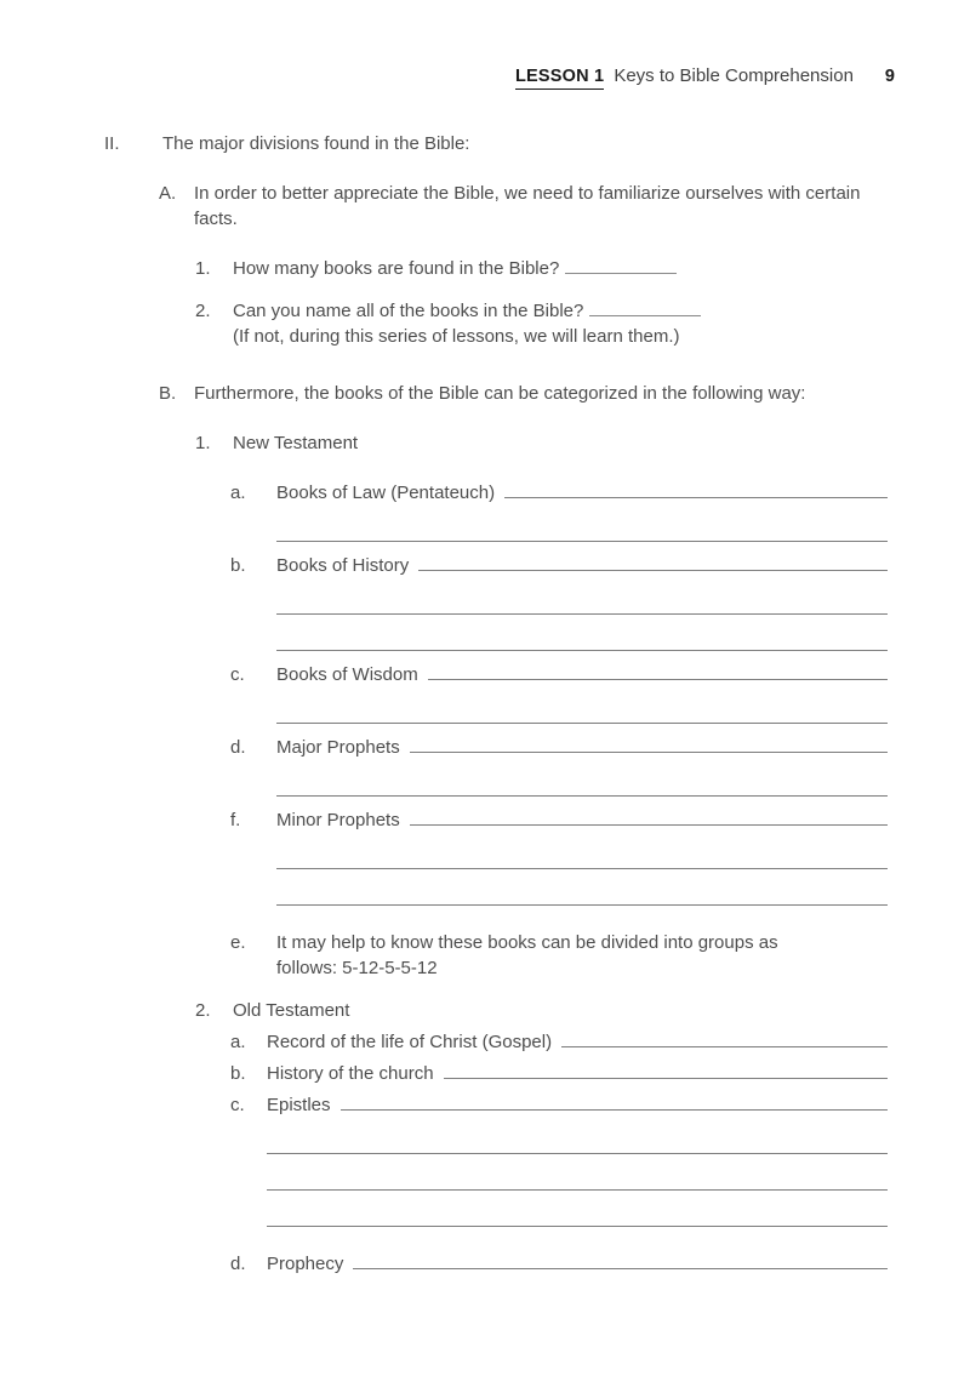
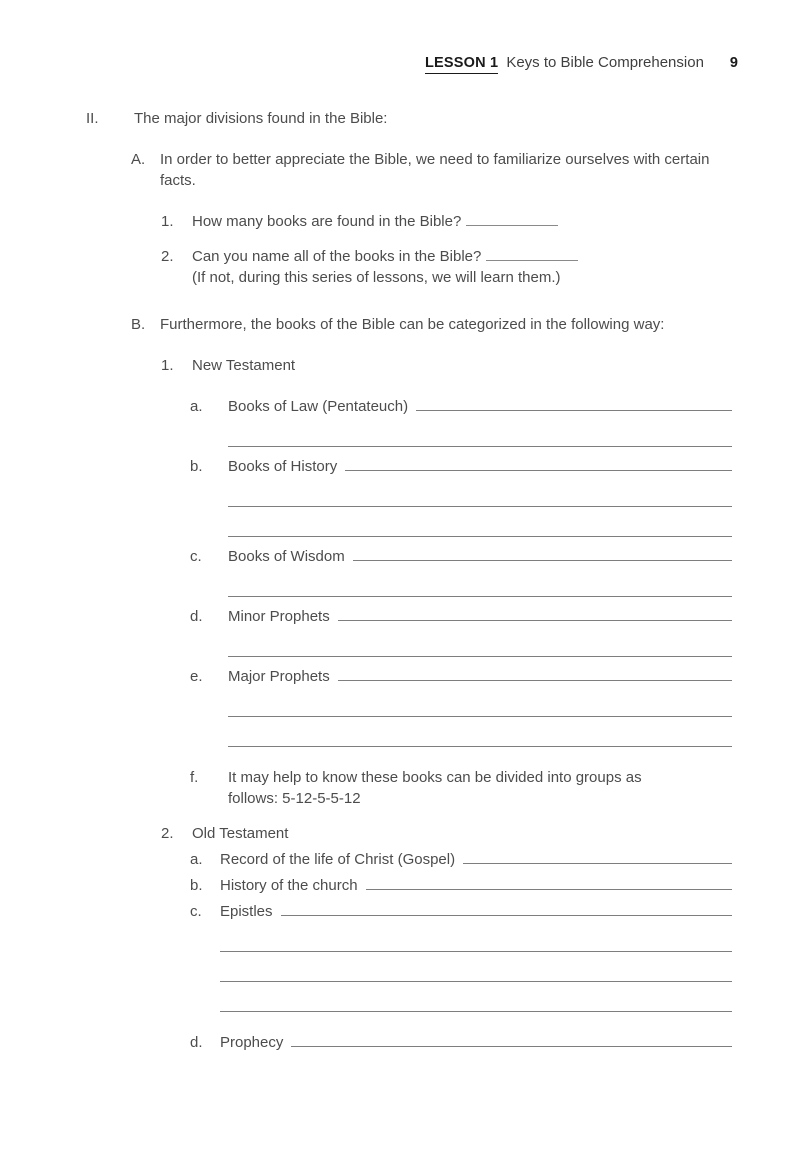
  LESSON 1
  Keys to Bible Comprehension
  9
  II.
  The major divisions found in the Bible:
  A.
  In order to better appreciate the Bible, we need to familiarize ourselves with certain facts.
  1.
  How many books are found in the Bible?
  2.
  Can you name all of the books in the Bible?
  (If not, during this series of lessons, we will learn them.)
  B.
  Furthermore, the books of the Bible can be categorized in the following way:
  1.
  New Testament
  a.
  Books of Law (Pentateuch)
  b.
  Books of History
  c.
  Books of Wisdom
  d.
- Major Prophets
+ Minor Prophets
- f.
+ e.
- Minor Prophets
+ Major Prophets
- e.
+ f.
  It may help to know these books can be divided into groups as follows: 5-12-5-5-12
  2.
  Old Testament
  a.
  Record of the life of Christ (Gospel)
  b.
  History of the church
  c.
  Epistles
  d.
  Prophecy
